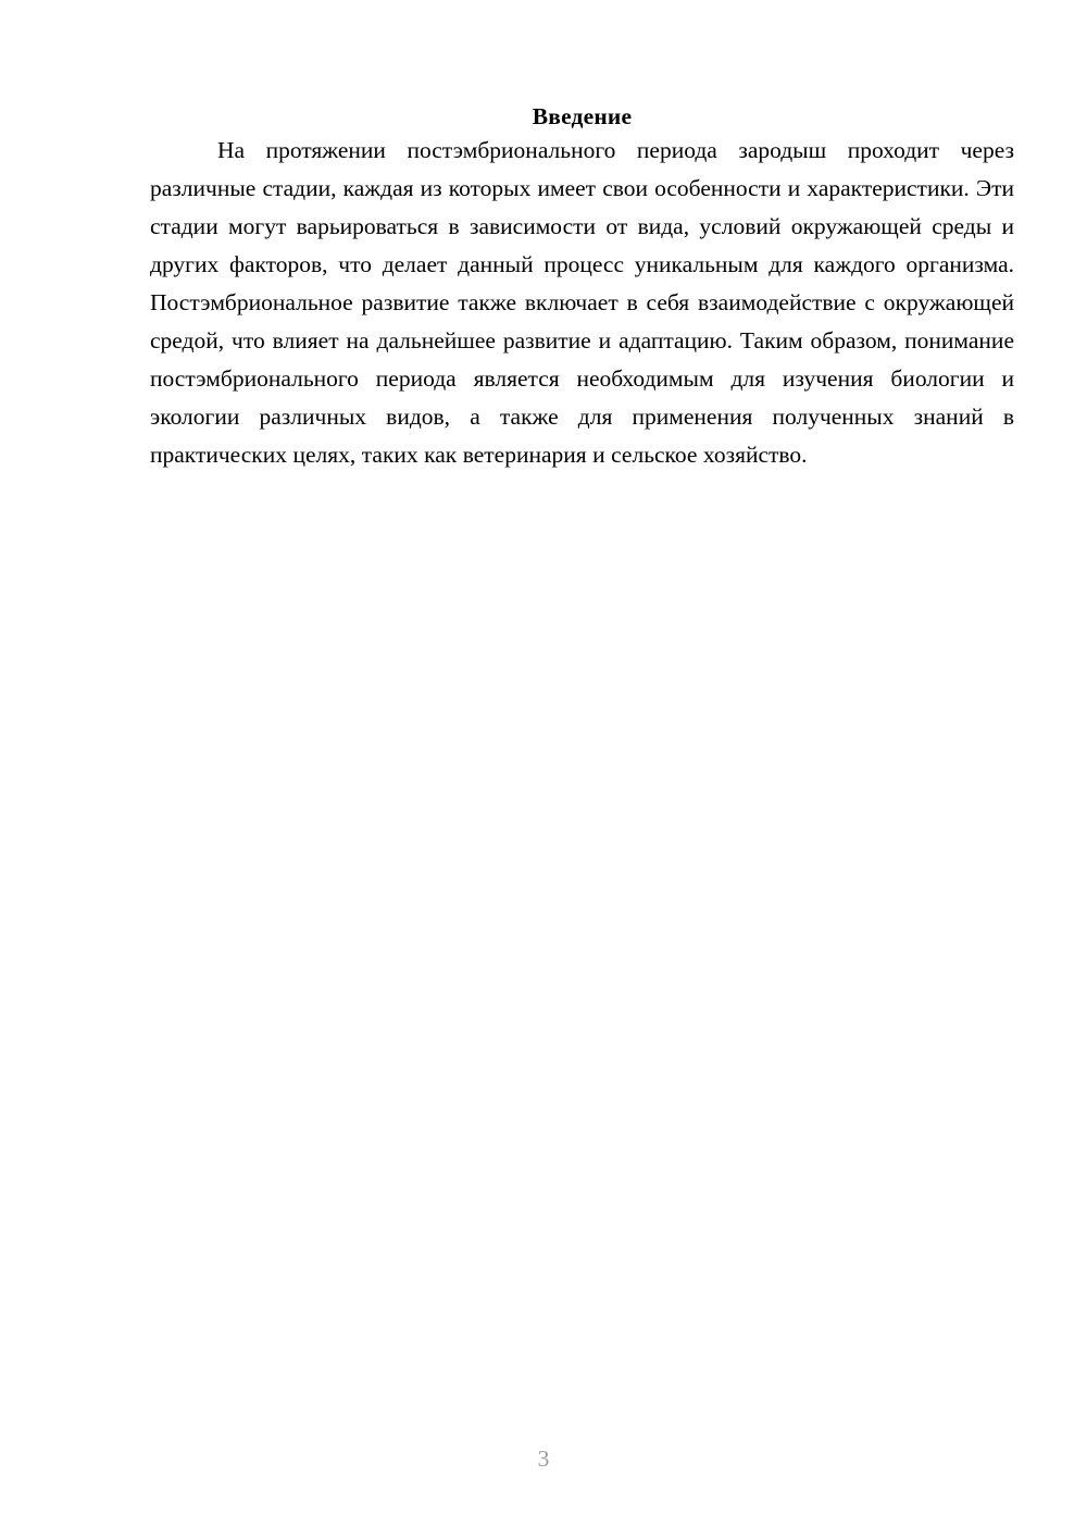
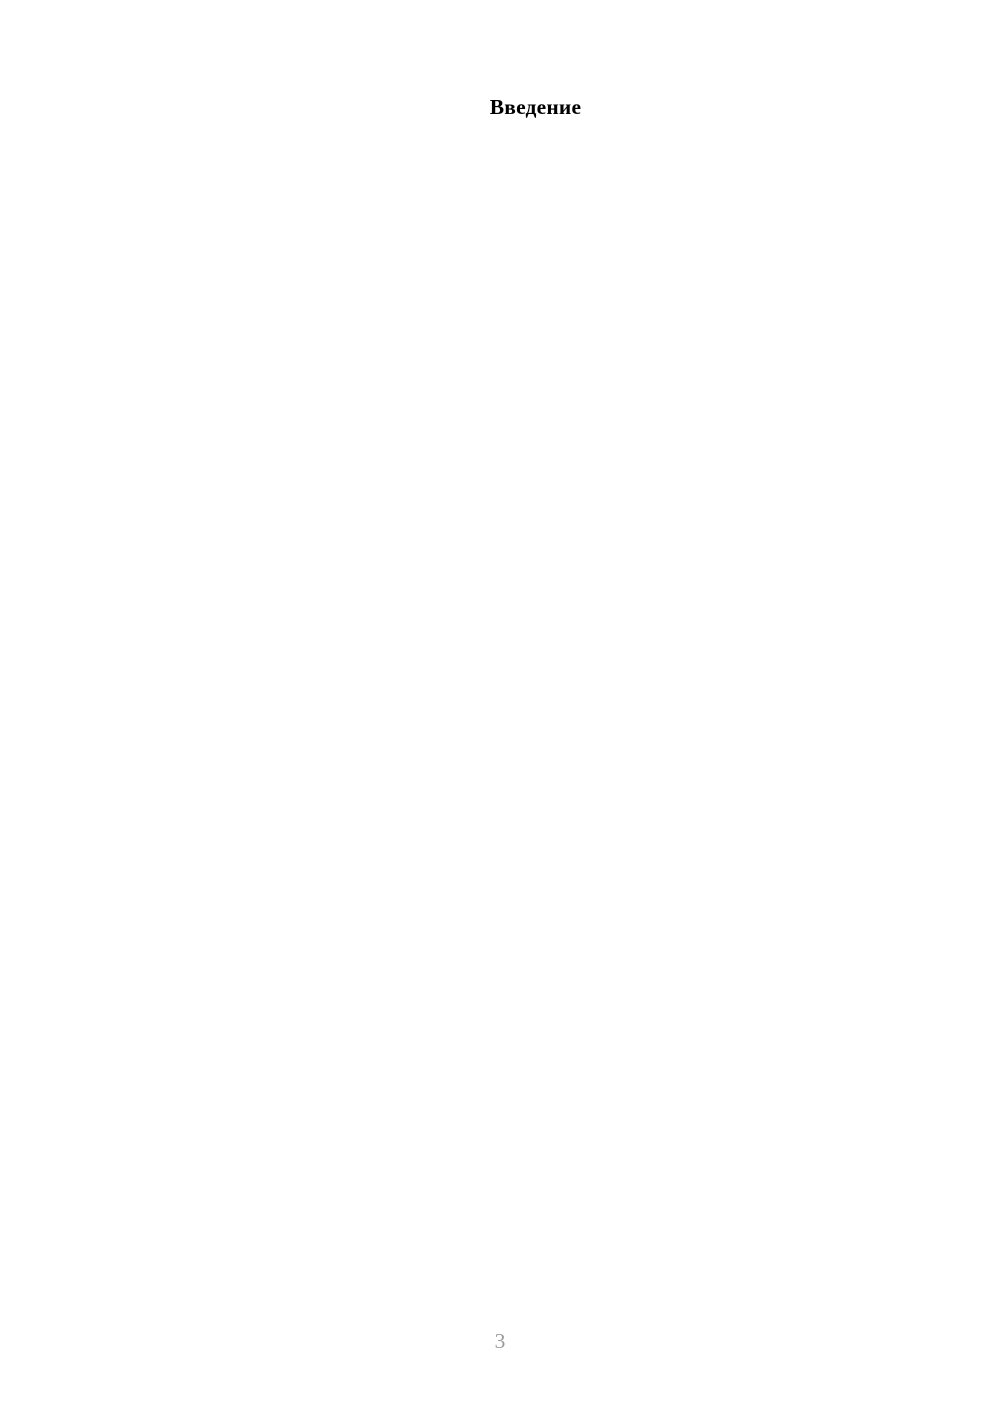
  Введение
- На протяжении постэмбрионального периода зародыш проходит через различные стадии, каждая из которых имеет свои особенности и характеристики. Эти стадии могут варьироваться в зависимости от вида, условий окружающей среды и других факторов, что делает данный процесс уникальным для каждого организма. Постэмбриональное развитие также включает в себя взаимодействие с окружающей средой, что влияет на дальнейшее развитие и адаптацию. Таким образом, понимание постэмбрионального периода является необходимым для изучения биологии и экологии различных видов, а также для применения полученных знаний в практических целях, таких как ветеринария и сельское хозяйство.
  3
